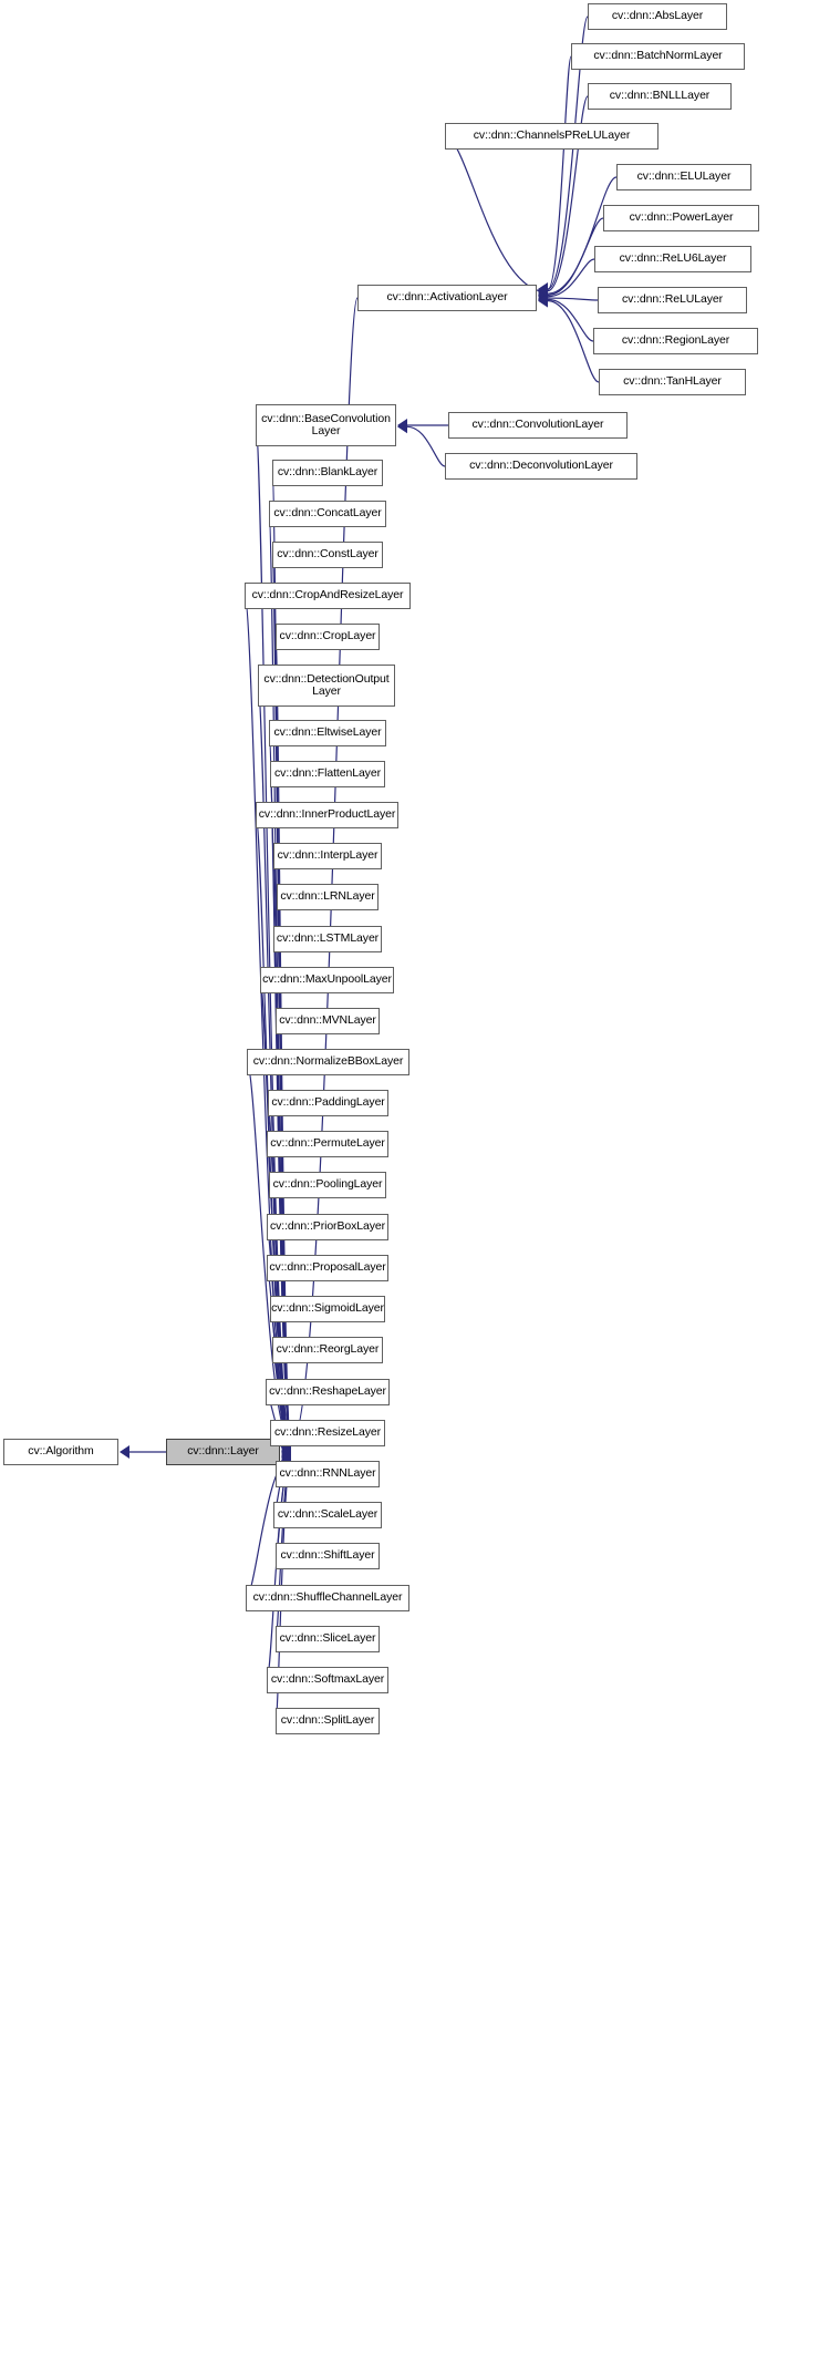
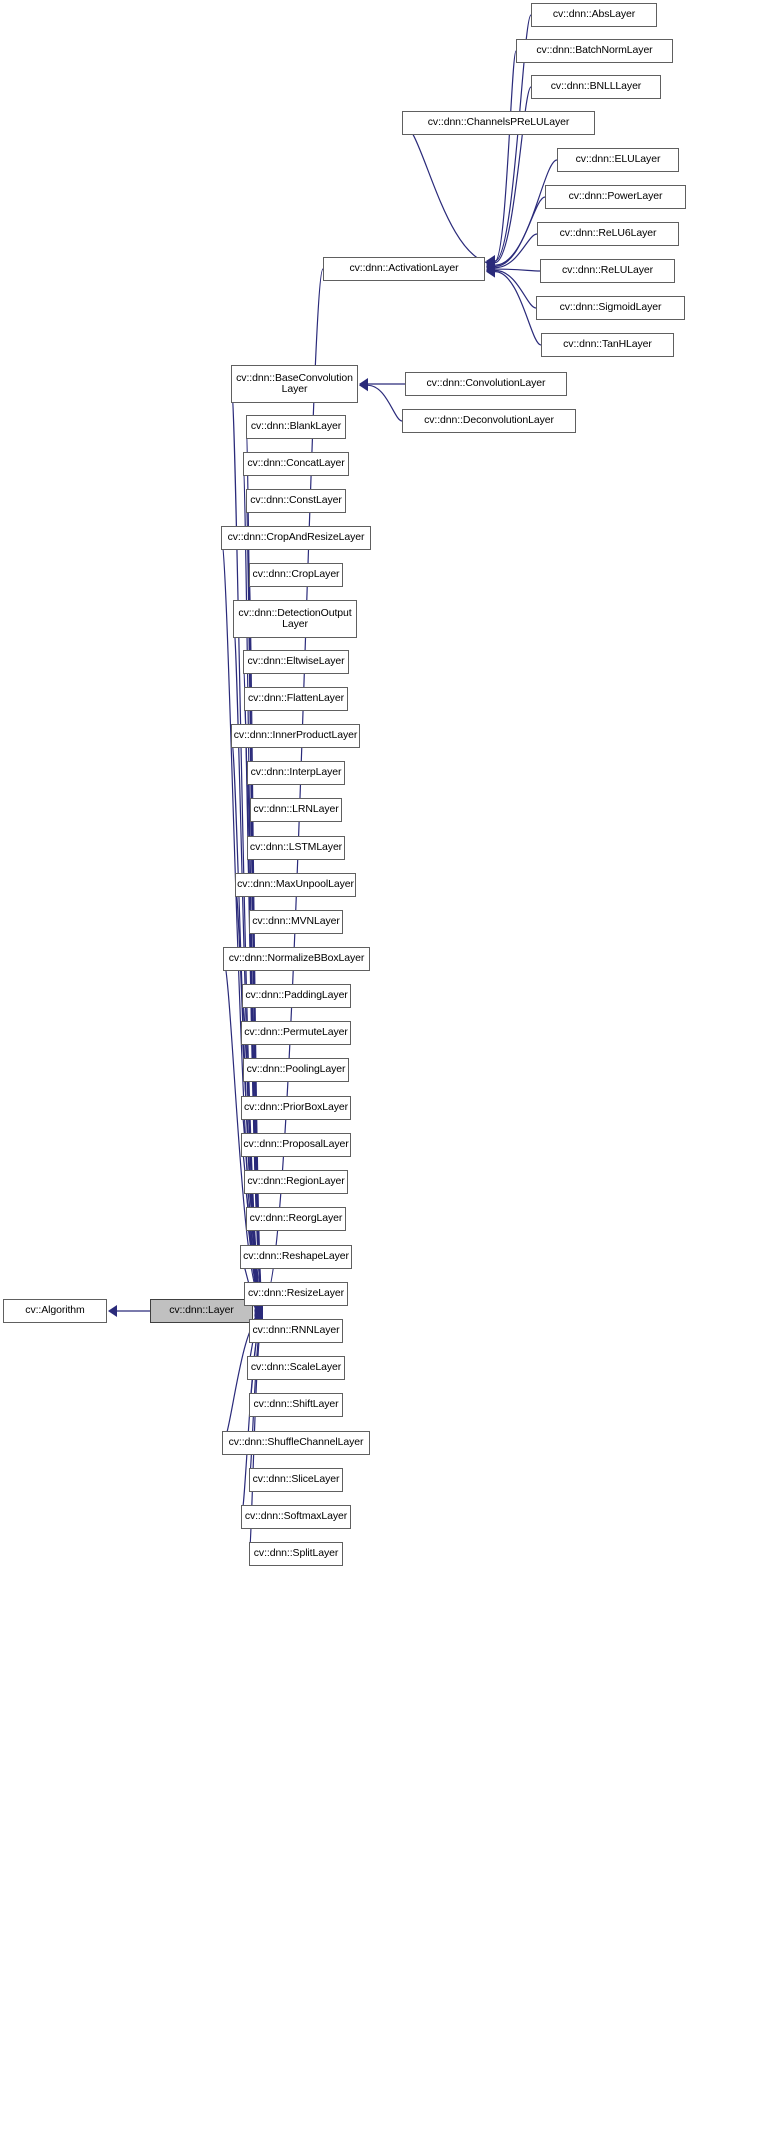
  cv::Algorithm
  cv::dnn::Layer
  cv::dnn::ActivationLayer
  cv::dnn::AbsLayer
  cv::dnn::BatchNormLayer
  cv::dnn::BNLLLayer
  cv::dnn::ChannelsPReLULayer
  cv::dnn::ELULayer
  cv::dnn::PowerLayer
  cv::dnn::ReLU6Layer
  cv::dnn::ReLULayer
- cv::dnn::RegionLayer
+ cv::dnn::SigmoidLayer
  cv::dnn::TanHLayer
  cv::dnn::BaseConvolution
  Layer
  cv::dnn::ConvolutionLayer
  cv::dnn::DeconvolutionLayer
  cv::dnn::BlankLayer
  cv::dnn::ConcatLayer
  cv::dnn::ConstLayer
  cv::dnn::CropAndResizeLayer
  cv::dnn::CropLayer
  cv::dnn::DetectionOutput
  Layer
  cv::dnn::EltwiseLayer
  cv::dnn::FlattenLayer
  cv::dnn::InnerProductLayer
  cv::dnn::InterpLayer
  cv::dnn::LRNLayer
  cv::dnn::LSTMLayer
  cv::dnn::MaxUnpoolLayer
  cv::dnn::MVNLayer
  cv::dnn::NormalizeBBoxLayer
  cv::dnn::PaddingLayer
  cv::dnn::PermuteLayer
  cv::dnn::PoolingLayer
  cv::dnn::PriorBoxLayer
  cv::dnn::ProposalLayer
- cv::dnn::SigmoidLayer
+ cv::dnn::RegionLayer
  cv::dnn::ReorgLayer
  cv::dnn::ReshapeLayer
  cv::dnn::ResizeLayer
  cv::dnn::RNNLayer
  cv::dnn::ScaleLayer
  cv::dnn::ShiftLayer
  cv::dnn::ShuffleChannelLayer
  cv::dnn::SliceLayer
  cv::dnn::SoftmaxLayer
  cv::dnn::SplitLayer
